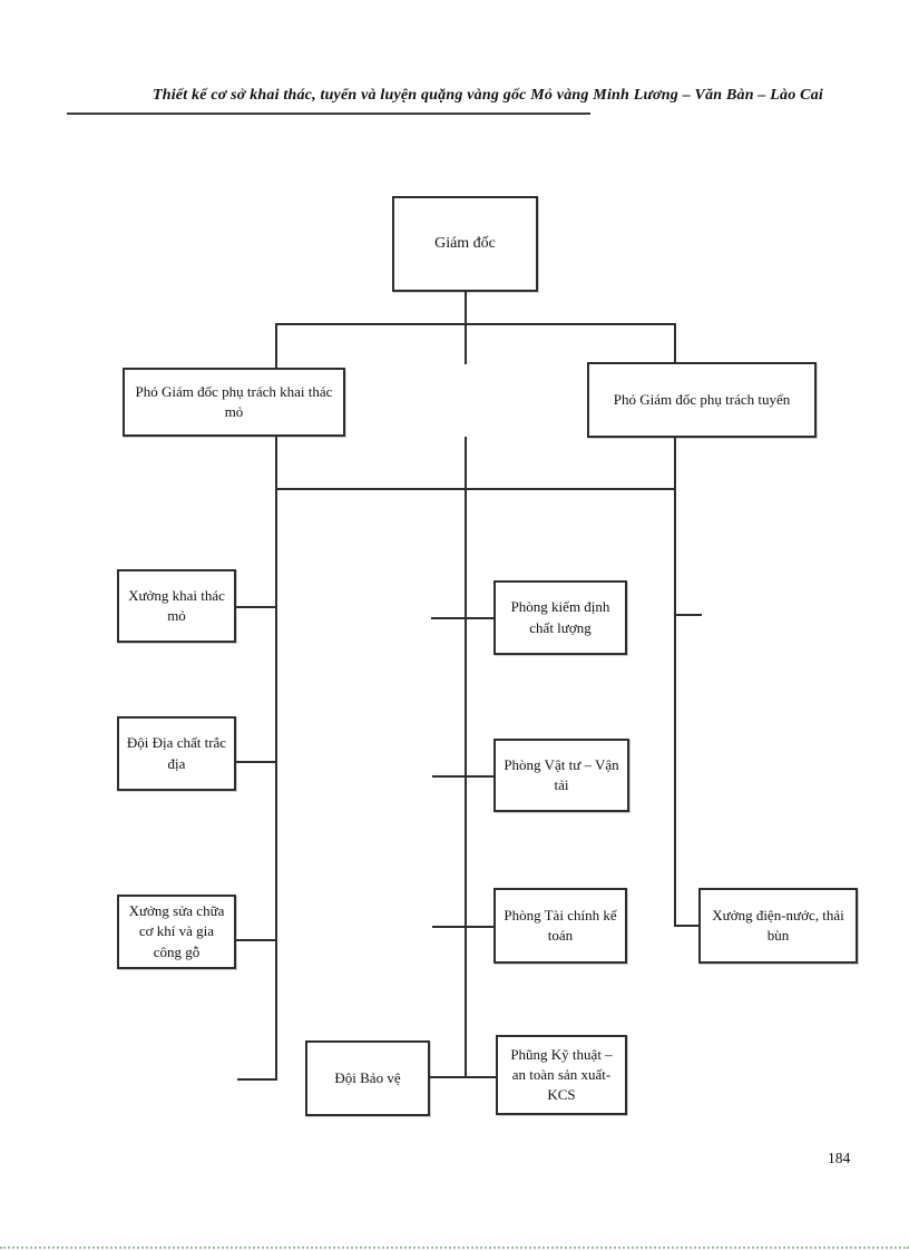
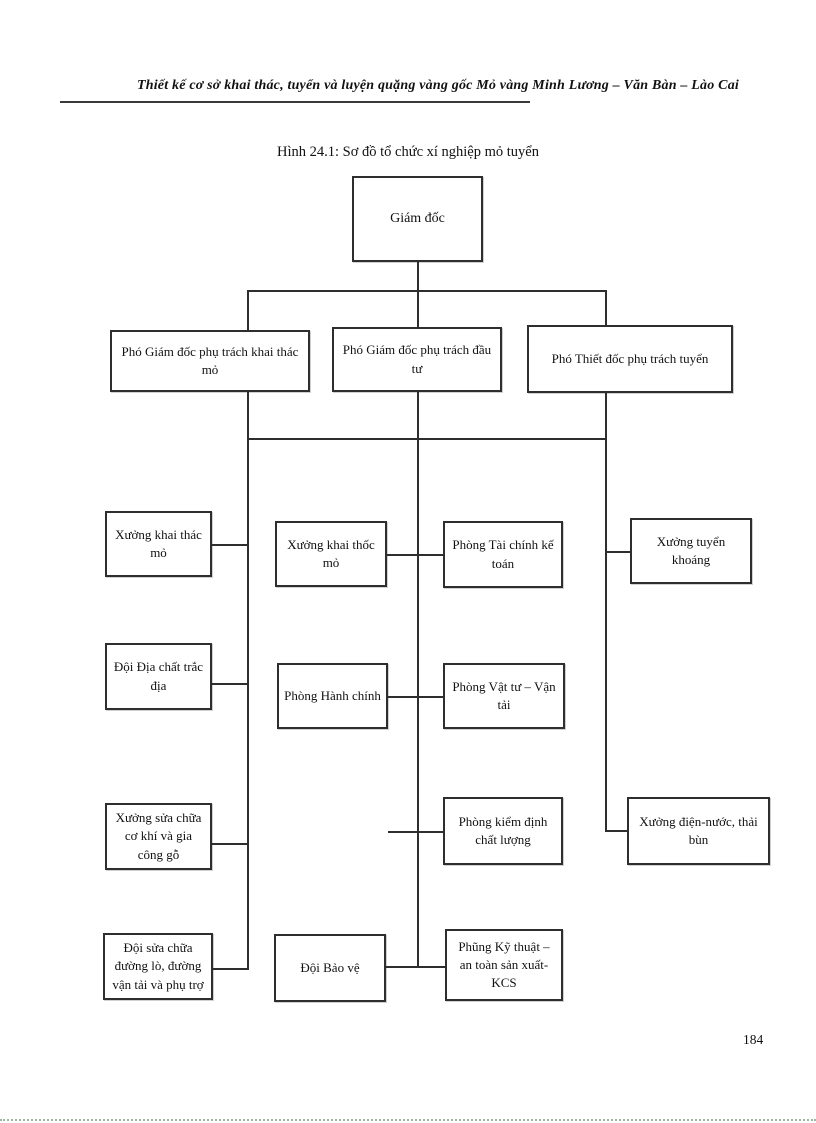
  Thiết kế cơ sở khai thác, tuyển và luyện quặng vàng gốc Mỏ vàng Minh Lương – Văn Bàn – Lào Cai
+ Hình 24.1: Sơ đồ tổ chức xí nghiệp mỏ tuyển
  Giám đốc
  Phó Giám đốc phụ trách khai thác mỏ
+ Phó Giám đốc phụ trách đầu tư
- Phó Giám đốc phụ trách tuyển
+ Phó Thiết đốc phụ trách tuyển
  Xưởng khai thác mỏ
  Đội Địa chất trắc địa
  Xưởng sửa chữa cơ khí và gia công gỗ
+ Đội sửa chữa đường lò, đường vận tải và phụ trợ
+ Xưởng khai thốc mỏ
+ Phòng Hành chính
  Đội Bảo vệ
- Phòng kiểm định chất lượng
+ Phòng Tài chính kế toán
  Phòng Vật tư – Vận tải
- Phòng Tài chính kế toán
+ Phòng kiểm định chất lượng
  Phũng Kỹ thuật – an toàn sản xuất- KCS
+ Xưởng tuyển khoáng
  Xưởng điện-nước, thải bùn
  184
